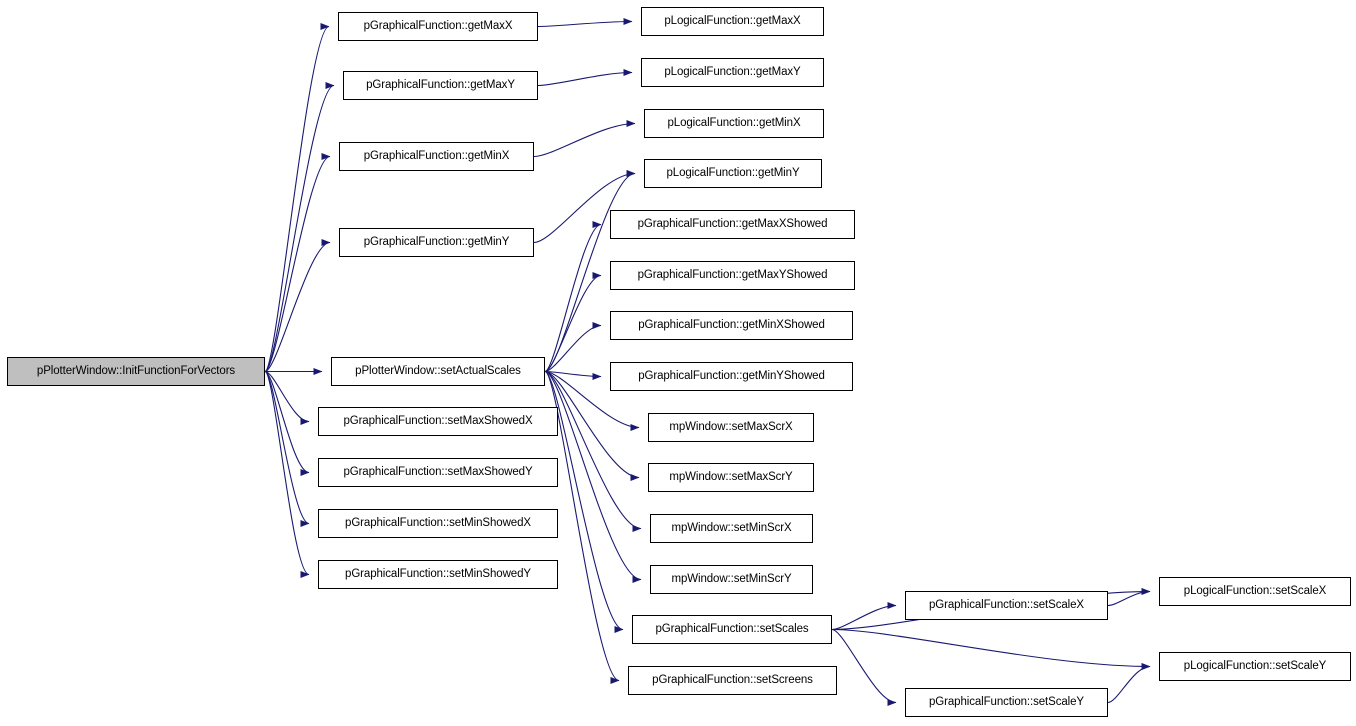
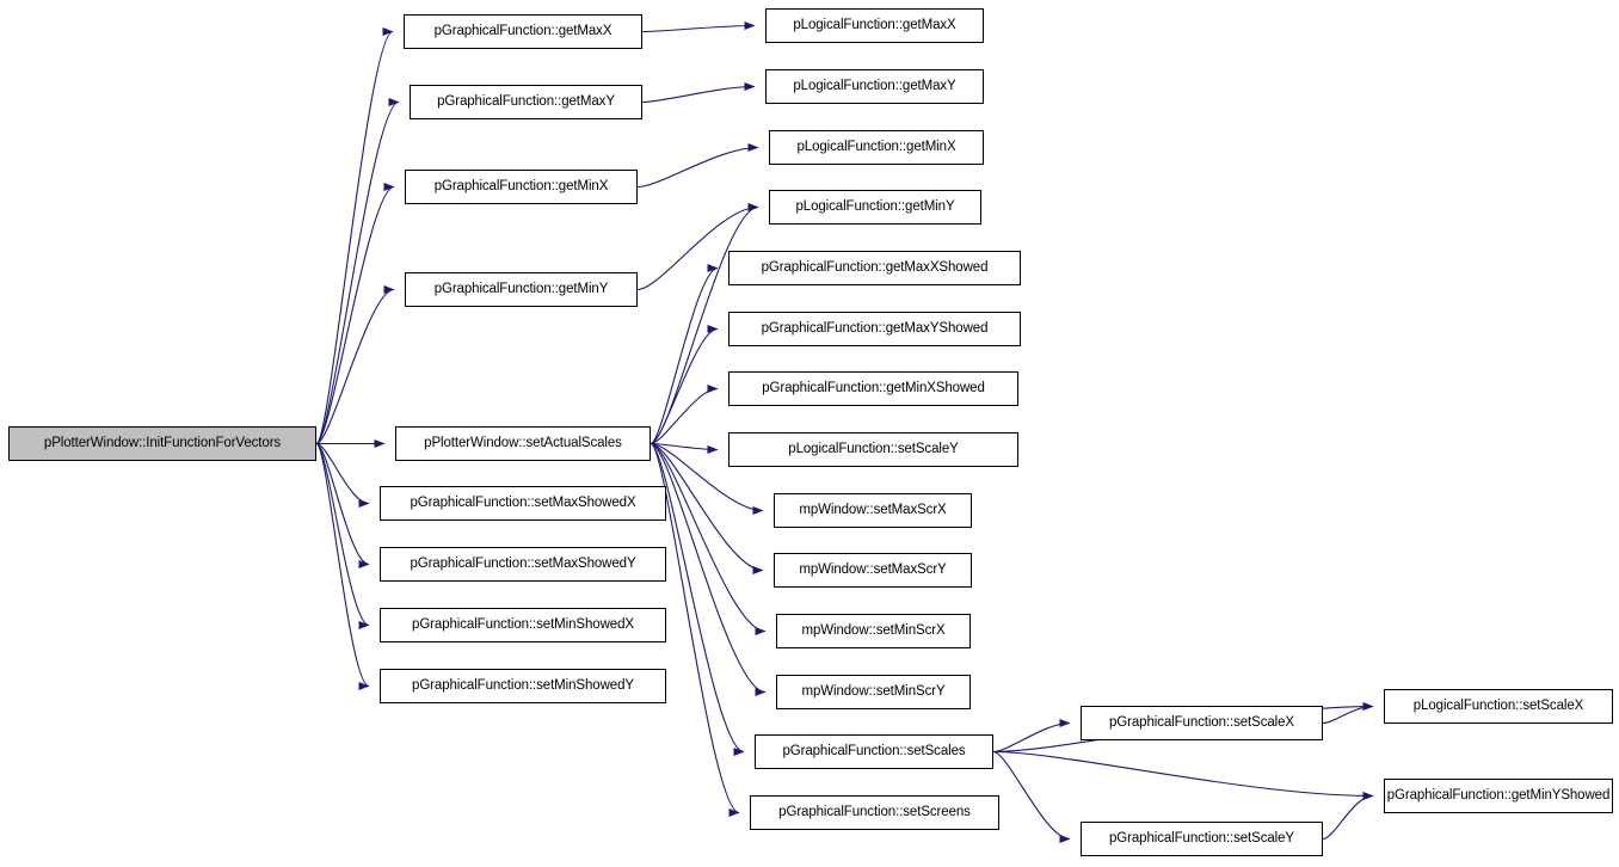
  pPlotterWindow::InitFunctionForVectors
  pGraphicalFunction::getMaxX
  pGraphicalFunction::getMaxY
  pGraphicalFunction::getMinX
  pGraphicalFunction::getMinY
  pPlotterWindow::setActualScales
  pGraphicalFunction::setMaxShowedX
  pGraphicalFunction::setMaxShowedY
  pGraphicalFunction::setMinShowedX
  pGraphicalFunction::setMinShowedY
  pLogicalFunction::getMaxX
  pLogicalFunction::getMaxY
  pLogicalFunction::getMinX
  pLogicalFunction::getMinY
  pGraphicalFunction::getMaxXShowed
  pGraphicalFunction::getMaxYShowed
  pGraphicalFunction::getMinXShowed
- pGraphicalFunction::getMinYShowed
+ pLogicalFunction::setScaleY
  mpWindow::setMaxScrX
  mpWindow::setMaxScrY
  mpWindow::setMinScrX
  mpWindow::setMinScrY
  pGraphicalFunction::setScales
  pGraphicalFunction::setScreens
  pGraphicalFunction::setScaleX
  pGraphicalFunction::setScaleY
  pLogicalFunction::setScaleX
- pLogicalFunction::setScaleY
+ pGraphicalFunction::getMinYShowed
